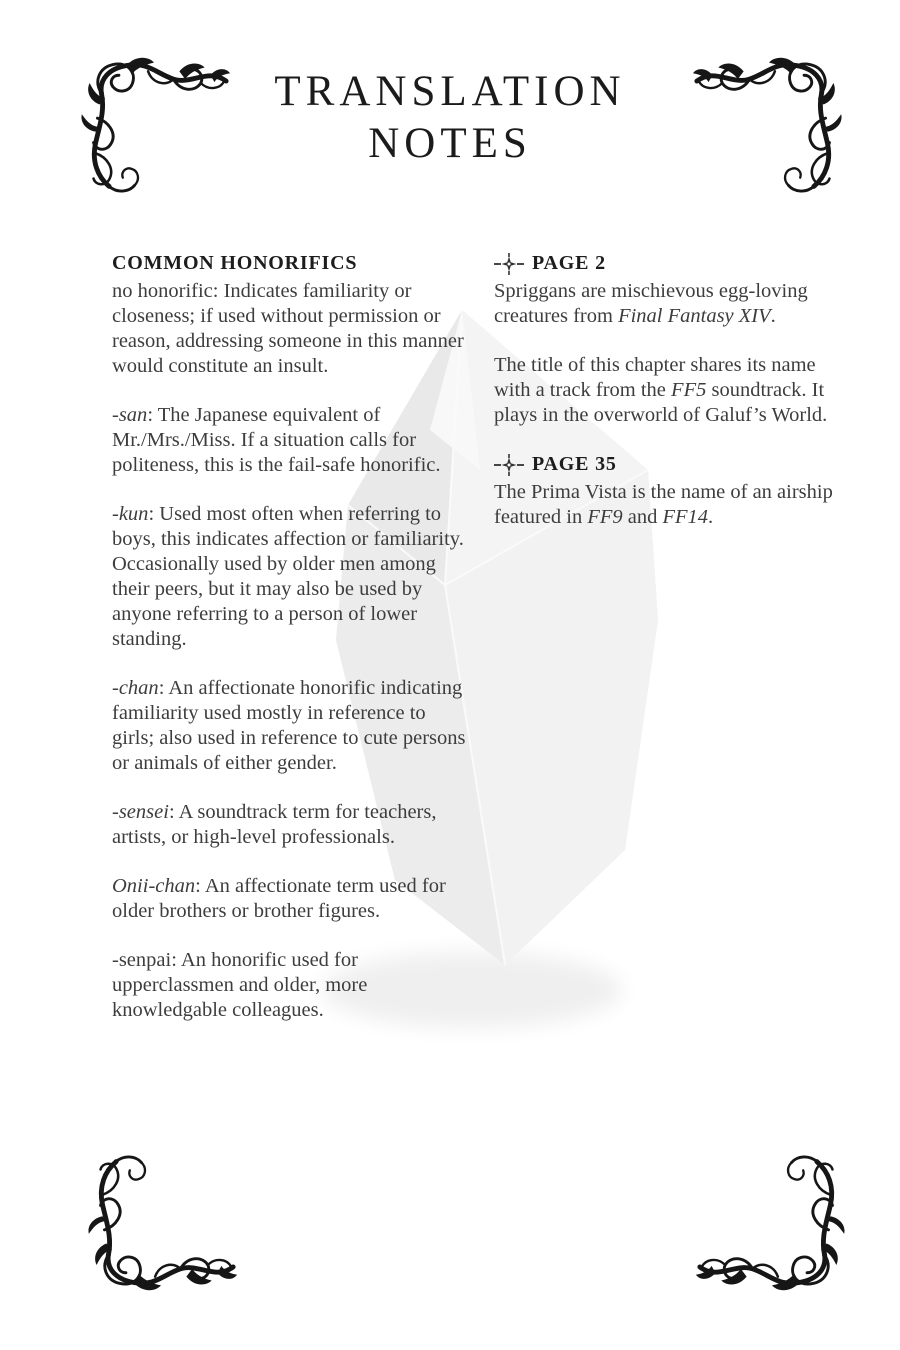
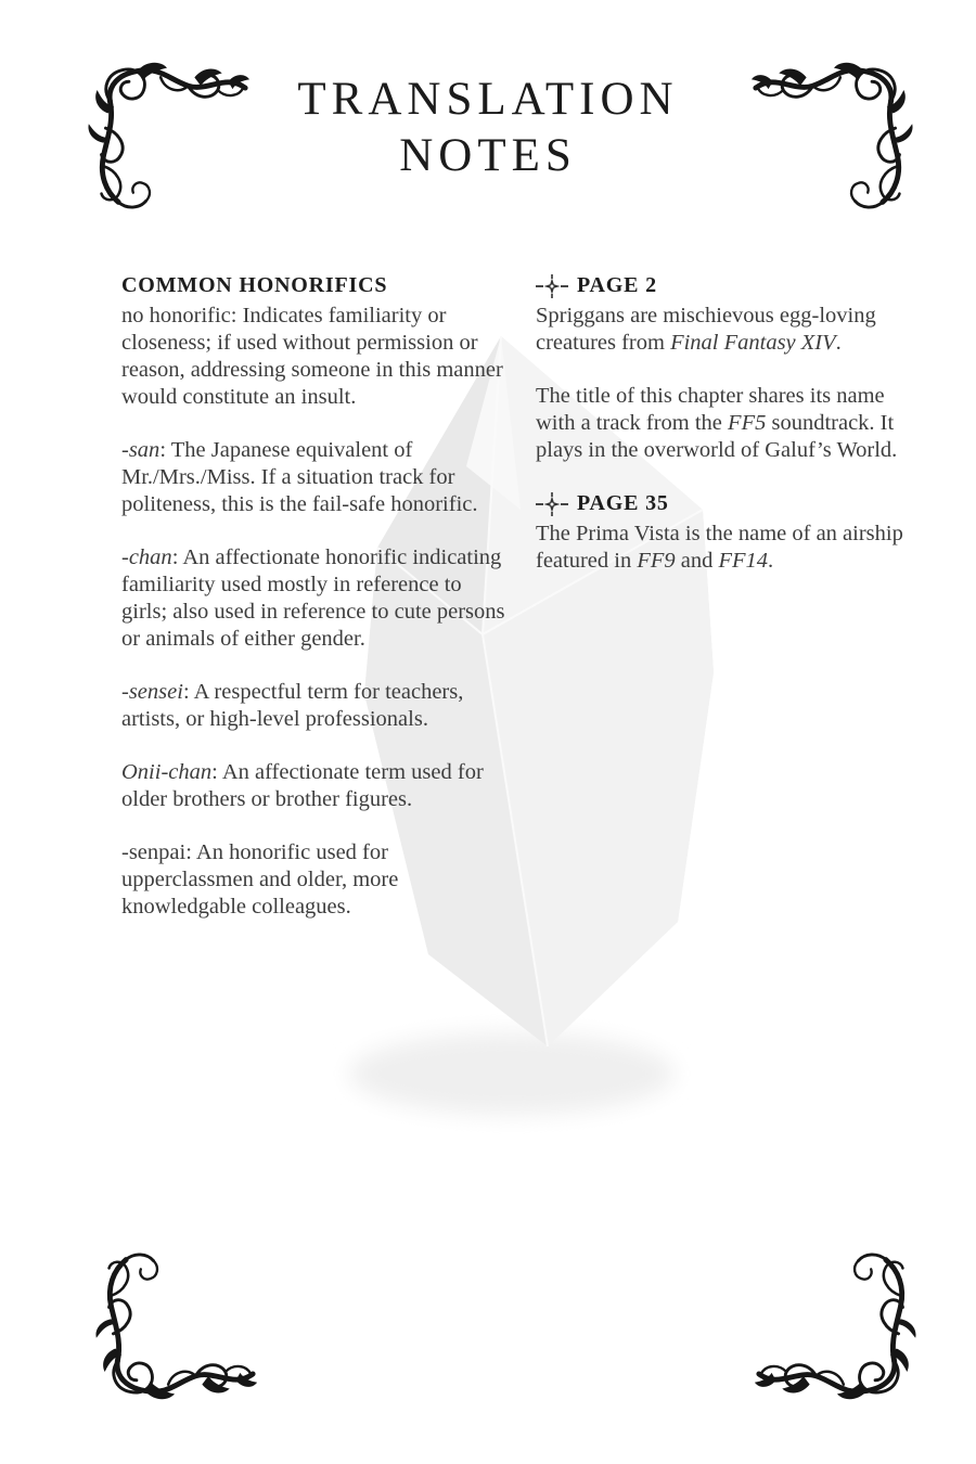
  TRANSLATION
  NOTES
  COMMON HONORIFICS
  no honorific: Indicates familiarity or closeness; if used without permission or reason, addressing someone in this manner would constitute an insult.
- -san: The Japanese equivalent of Mr./Mrs./Miss. If a situation calls for politeness, this is the fail-safe honorific.
+ -san: The Japanese equivalent of Mr./Mrs./Miss. If a situation track for politeness, this is the fail-safe honorific.
- -kun: Used most often when referring to boys, this indicates affection or familiarity. Occasionally used by older men among their peers, but it may also be used by anyone referring to a person of lower standing.
  -chan: An affectionate honorific indicating familiarity used mostly in reference to girls; also used in reference to cute persons or animals of either gender.
- -sensei: A soundtrack term for teachers, artists, or high-level professionals.
+ -sensei: A respectful term for teachers, artists, or high-level professionals.
  Onii-chan: An affectionate term used for older brothers or brother figures.
  -senpai: An honorific used for upperclassmen and older, more knowledgable colleagues.
  PAGE 2
  Spriggans are mischievous egg-loving creatures from Final Fantasy XIV.
  The title of this chapter shares its name with a track from the FF5 soundtrack. It plays in the overworld of Galuf’s World.
  PAGE 35
  The Prima Vista is the name of an airship featured in FF9 and FF14.
